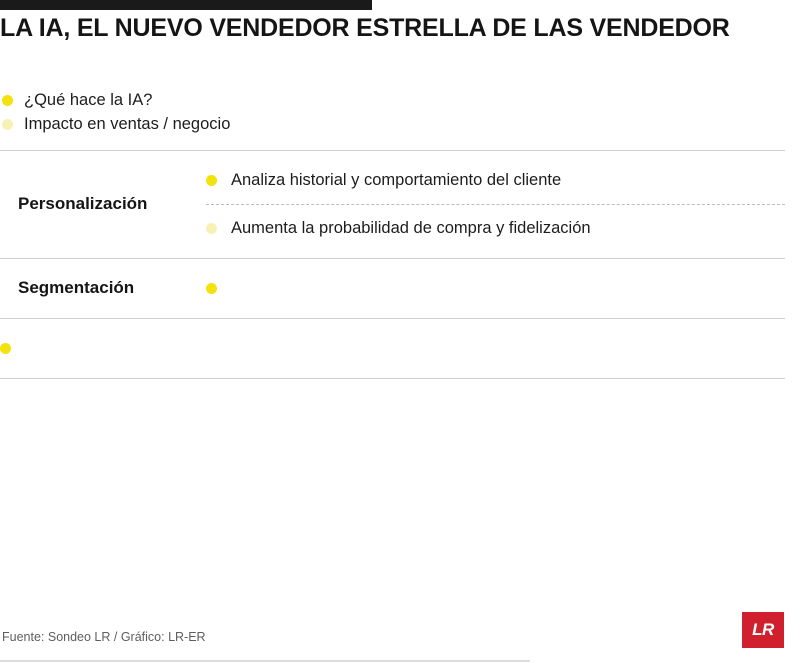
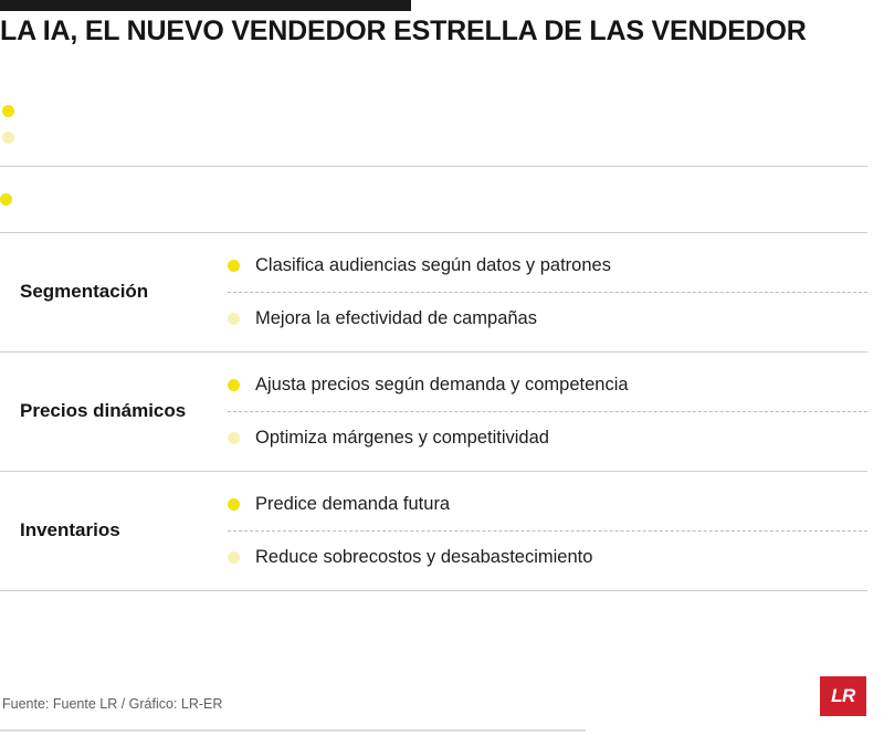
  LA IA, EL NUEVO VENDEDOR ESTRELLA DE LAS VENDEDOR
- ¿Qué hace la IA?
- Impacto en ventas / negocio
- Personalización
- Analiza historial y comportamiento del cliente
- Aumenta la probabilidad de compra y fidelización
  Segmentación
+ Clasifica audiencias según datos y patrones
+ Mejora la efectividad de campañas
+ Precios dinámicos
+ Ajusta precios según demanda y competencia
+ Optimiza márgenes y competitividad
+ Inventarios
+ Predice demanda futura
+ Reduce sobrecostos y desabastecimiento
- Fuente: Sondeo LR / Gráfico: LR-ER
+ Fuente: Fuente LR / Gráfico: LR-ER
  LR
